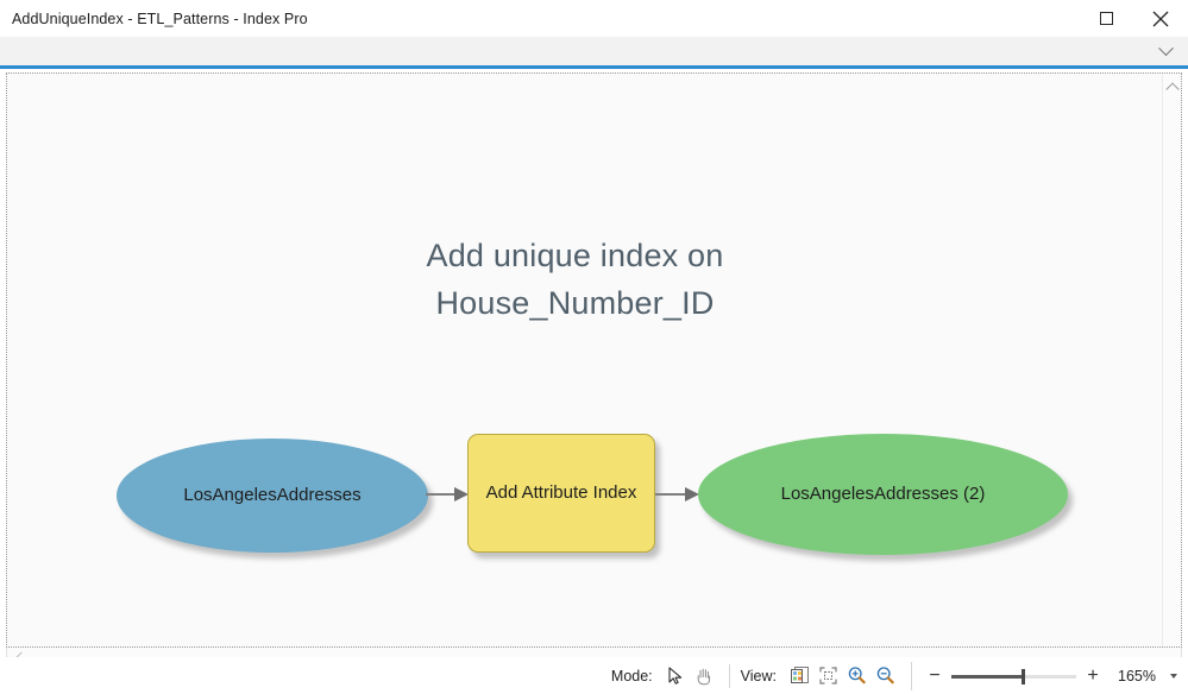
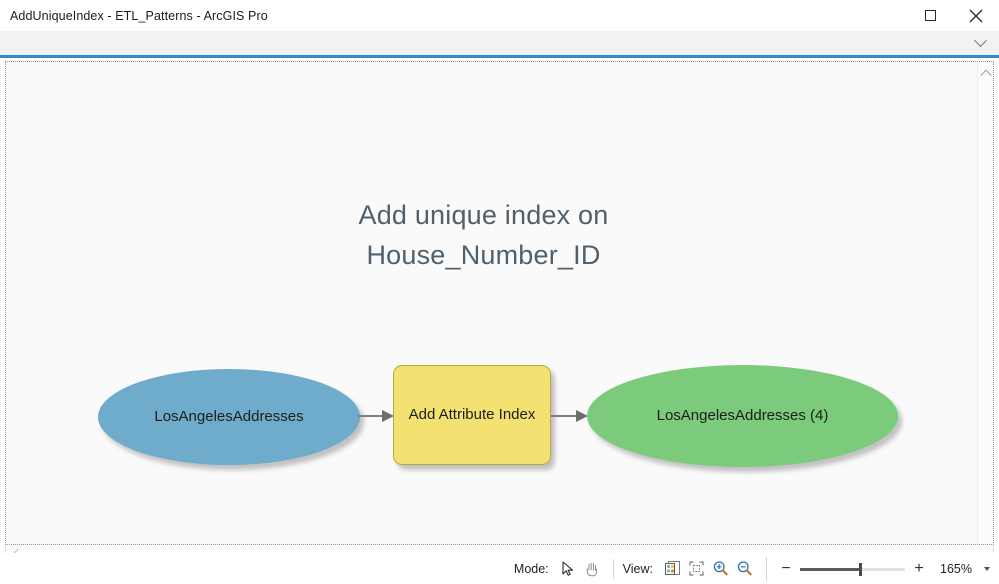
- AddUniqueIndex - ETL_Patterns - Index Pro
+ AddUniqueIndex - ETL_Patterns - ArcGIS Pro
  Add unique index on
  House_Number_ID
  LosAngelesAddresses
  Add Attribute Index
- LosAngelesAddresses (2)
+ LosAngelesAddresses (4)
  Mode:
  View:
  −
  +
  165%
